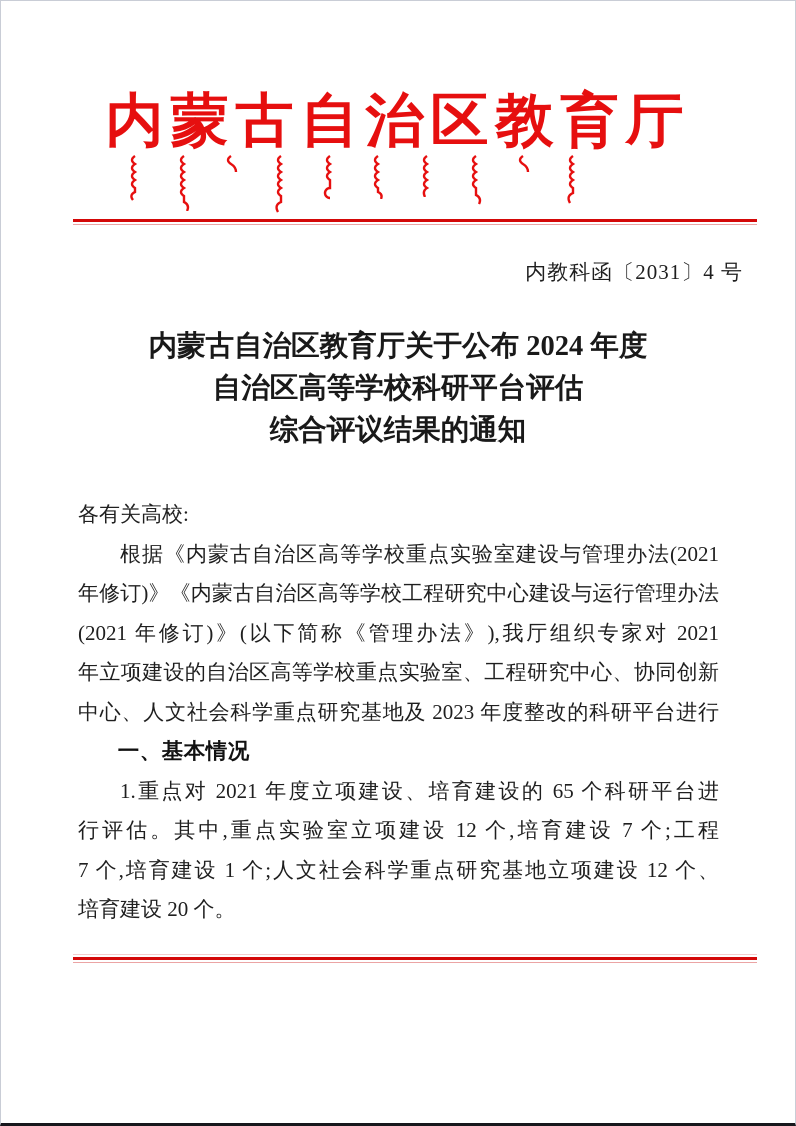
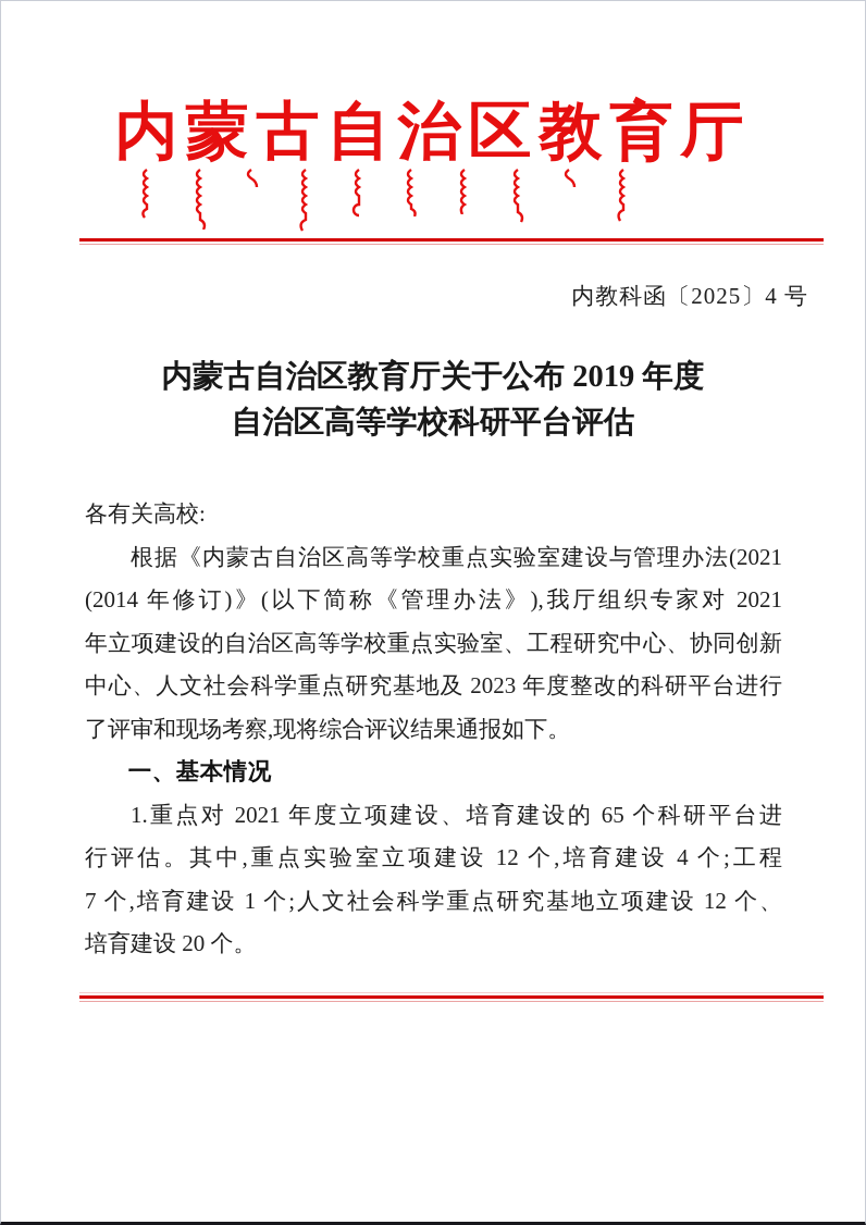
  内蒙古自治区教育厅
- 内教科函〔2031〕4 号
+ 内教科函〔2025〕4 号
- 内蒙古自治区教育厅关于公布 2024 年度
+ 内蒙古自治区教育厅关于公布 2019 年度
  自治区高等学校科研平台评估
- 综合评议结果的通知
  各有关高校:
  根据《内蒙古自治区高等学校重点实验室建设与管理办法(2021
- 年修订)》《内蒙古自治区高等学校工程研究中心建设与运行管理办法
- (2021 年修订)》(以下简称《管理办法》),我厅组织专家对 2021
+ (2014 年修订)》(以下简称《管理办法》),我厅组织专家对 2021
  年立项建设的自治区高等学校重点实验室、工程研究中心、协同创新
  中心、人文社会科学重点研究基地及 2023 年度整改的科研平台进行
+ 了评审和现场考察,现将综合评议结果通报如下。
  一、基本情况
  1.重点对 2021 年度立项建设、培育建设的 65 个科研平台进
- 行评估。其中,重点实验室立项建设 12 个,培育建设 7 个;工程
+ 行评估。其中,重点实验室立项建设 12 个,培育建设 4 个;工程
  7 个,培育建设 1 个;人文社会科学重点研究基地立项建设 12 个、
  培育建设 20 个。
